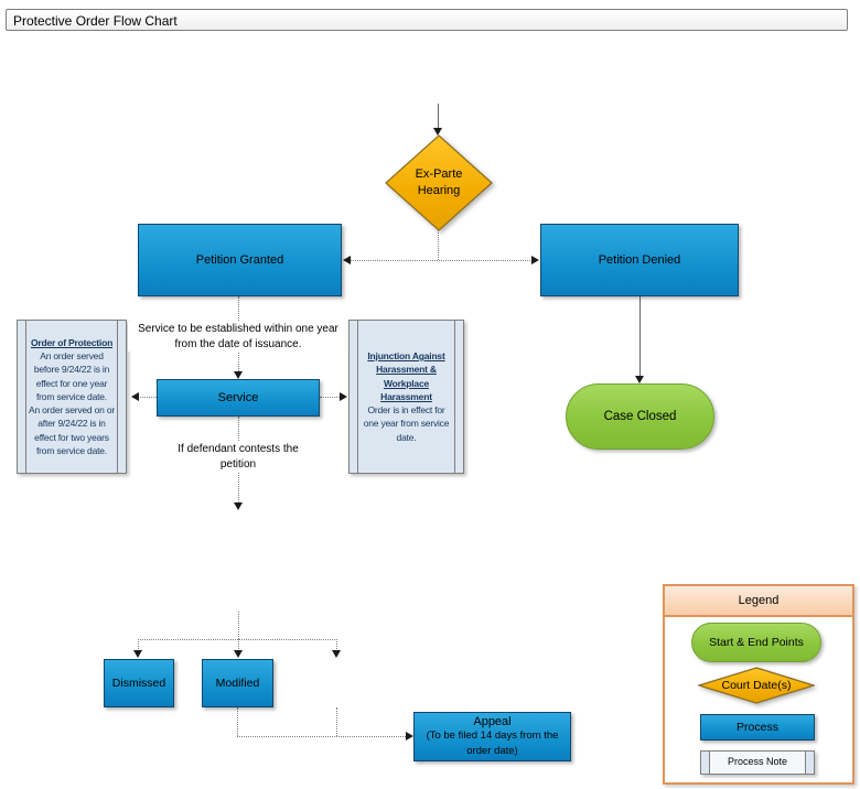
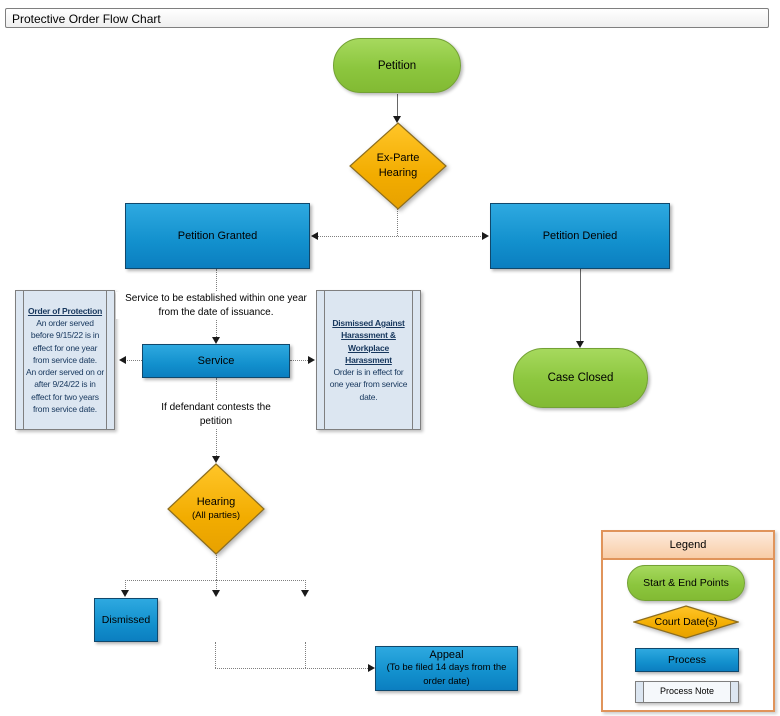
  Protective Order Flow Chart
  Service to be established within one year from the date of issuance.
  If defendant contests the petition
+ Petition
  Ex-Parte Hearing
  Petition Granted
  Petition Denied
  Case Closed
  Order of Protection
- An order served before 9/24/22 is in effect for one year from service date.
+ An order served before 9/15/22 is in effect for one year from service date.
  An order served on or after 9/24/22 is in effect for two years from service date.
  Service
- Injunction Against Harassment & Workplace Harassment
+ Dismissed Against Harassment & Workplace Harassment
  Order is in effect for one year from service date.
+ Hearing
+ (All parties)
  Dismissed
- Modified
  Appeal
  (To be filed 14 days from the order date)
  Legend
  Start & End Points
  Court Date(s)
  Process
  Process Note
